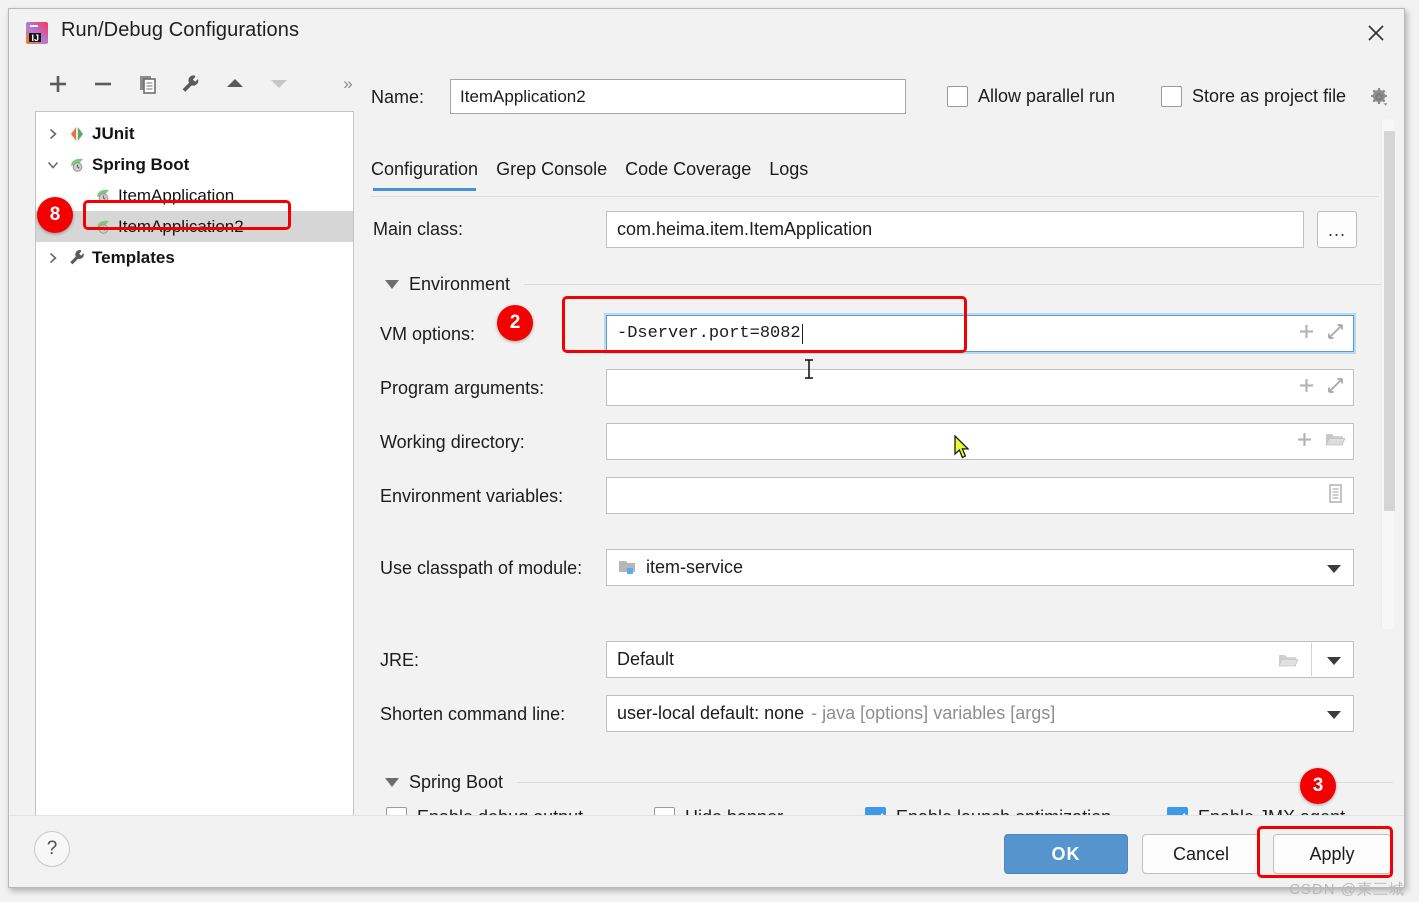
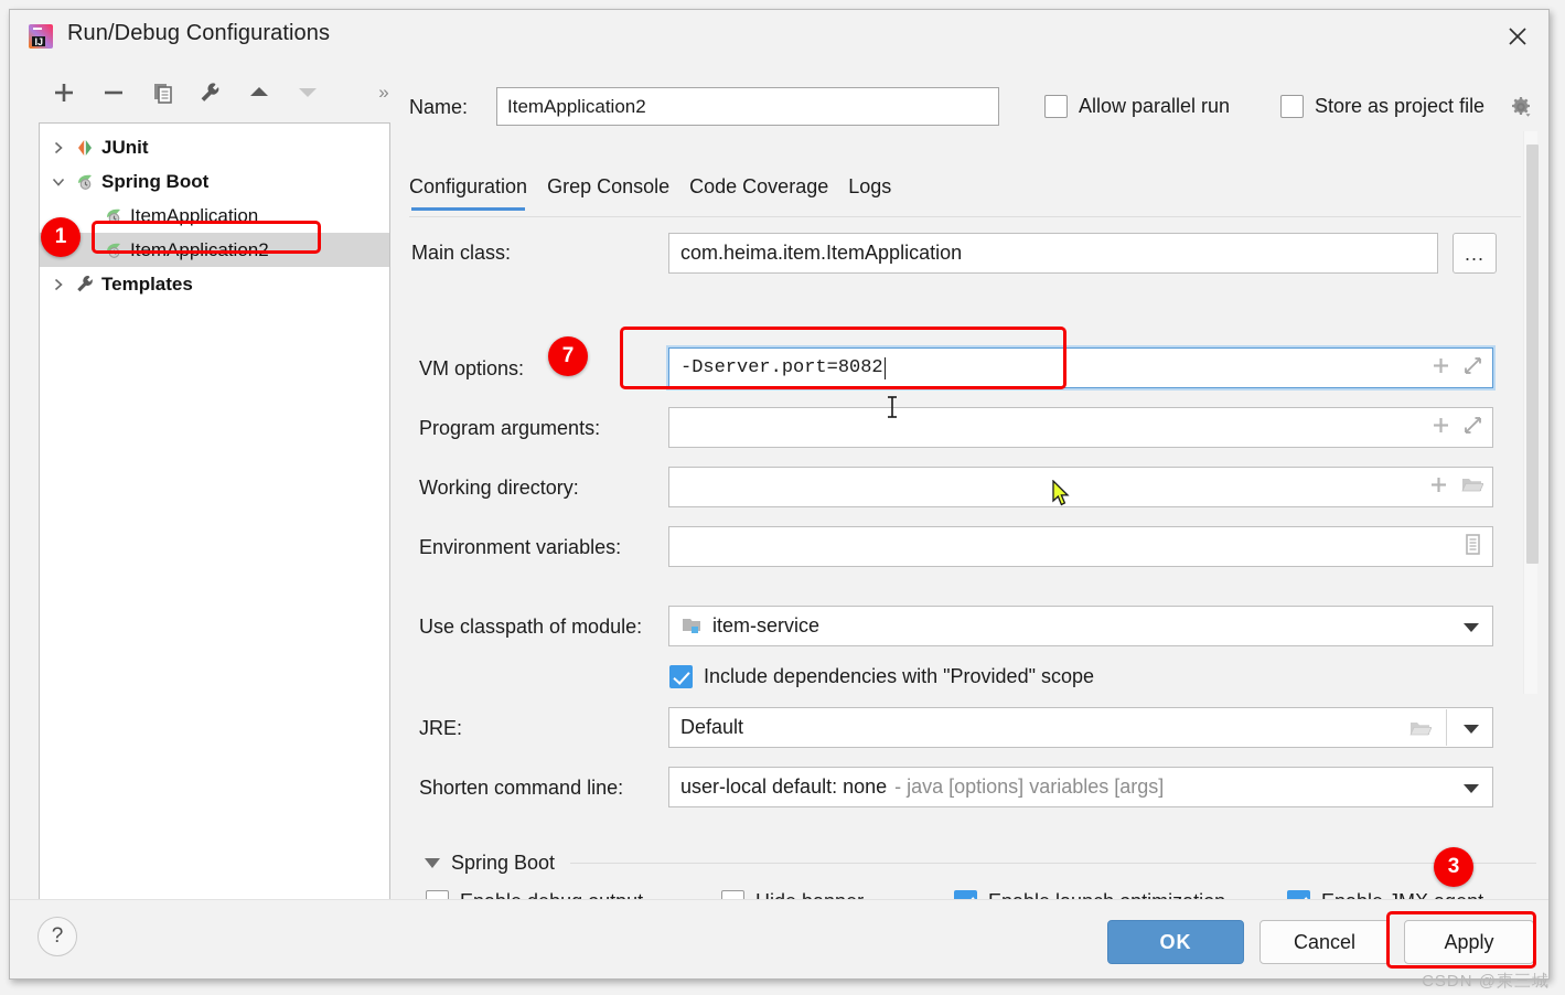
  IJ
  Run/Debug Configurations
  »
  JUnit
  Spring Boot
  ItemApplication
  ItemApplication2
  Templates
  Name:
  ItemApplication2
  Allow parallel run
  Store as project file
  Configuration
  Grep Console
  Code Coverage
  Logs
  Main class:
  com.heima.item.ItemApplication
  ...
- Environment
  VM options:
  -Dserver.port=8082
  Program arguments:
  Working directory:
  Environment variables:
  Use classpath of module:
  item-service
+ Include dependencies with "Provided" scope
  JRE:
  Default
  Shorten command line:
  user-local default: none
  - java [options] variables [args]
  Spring Boot
  ?
  OK
  Cancel
  Apply
- 8
+ 1
- 2
+ 7
  3
  CSDN @柬三城
